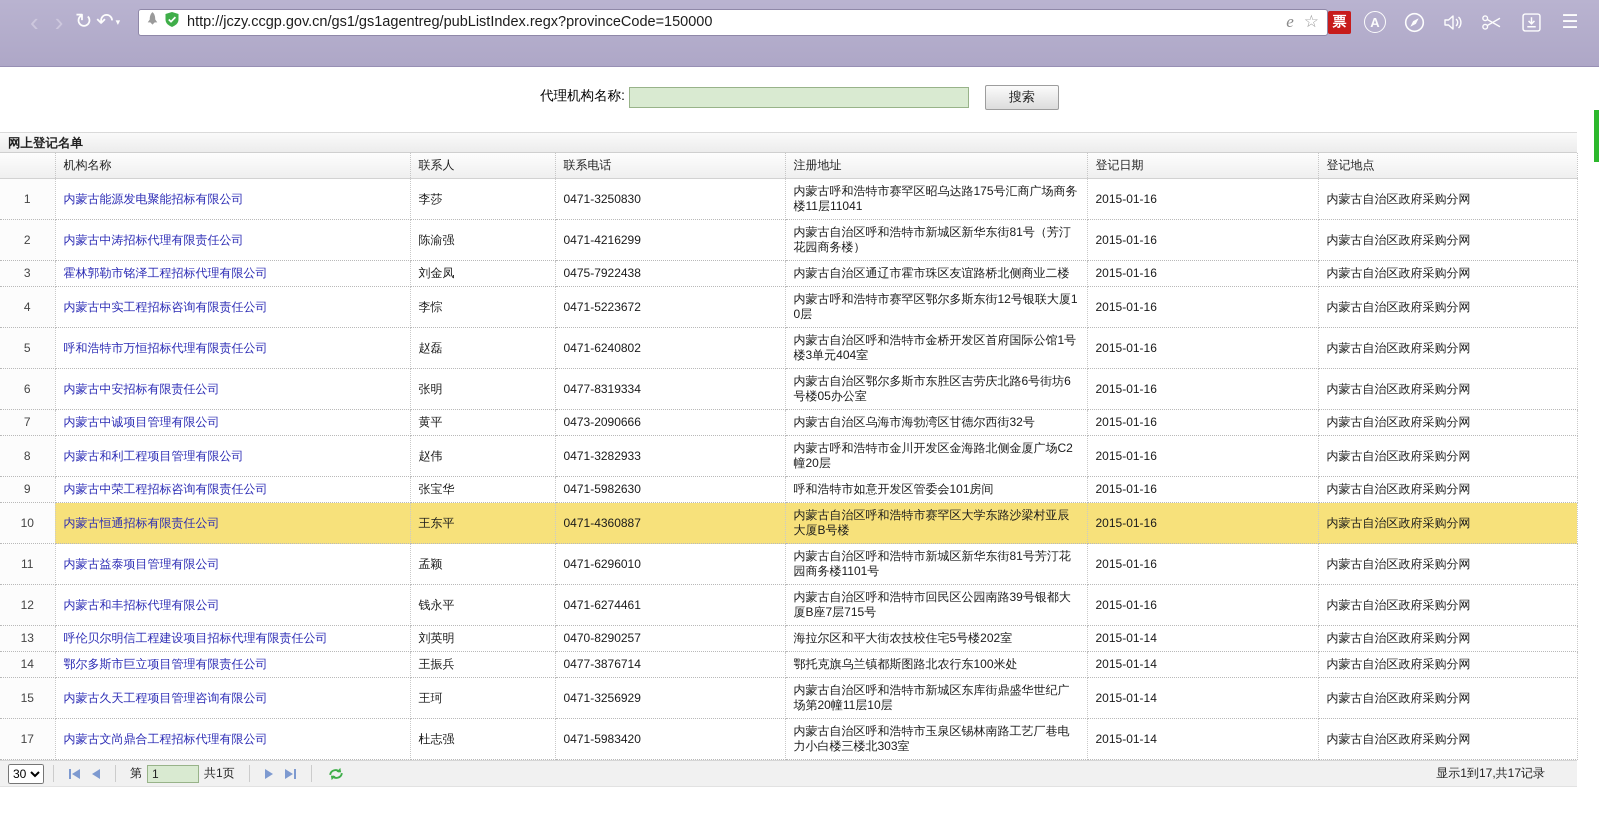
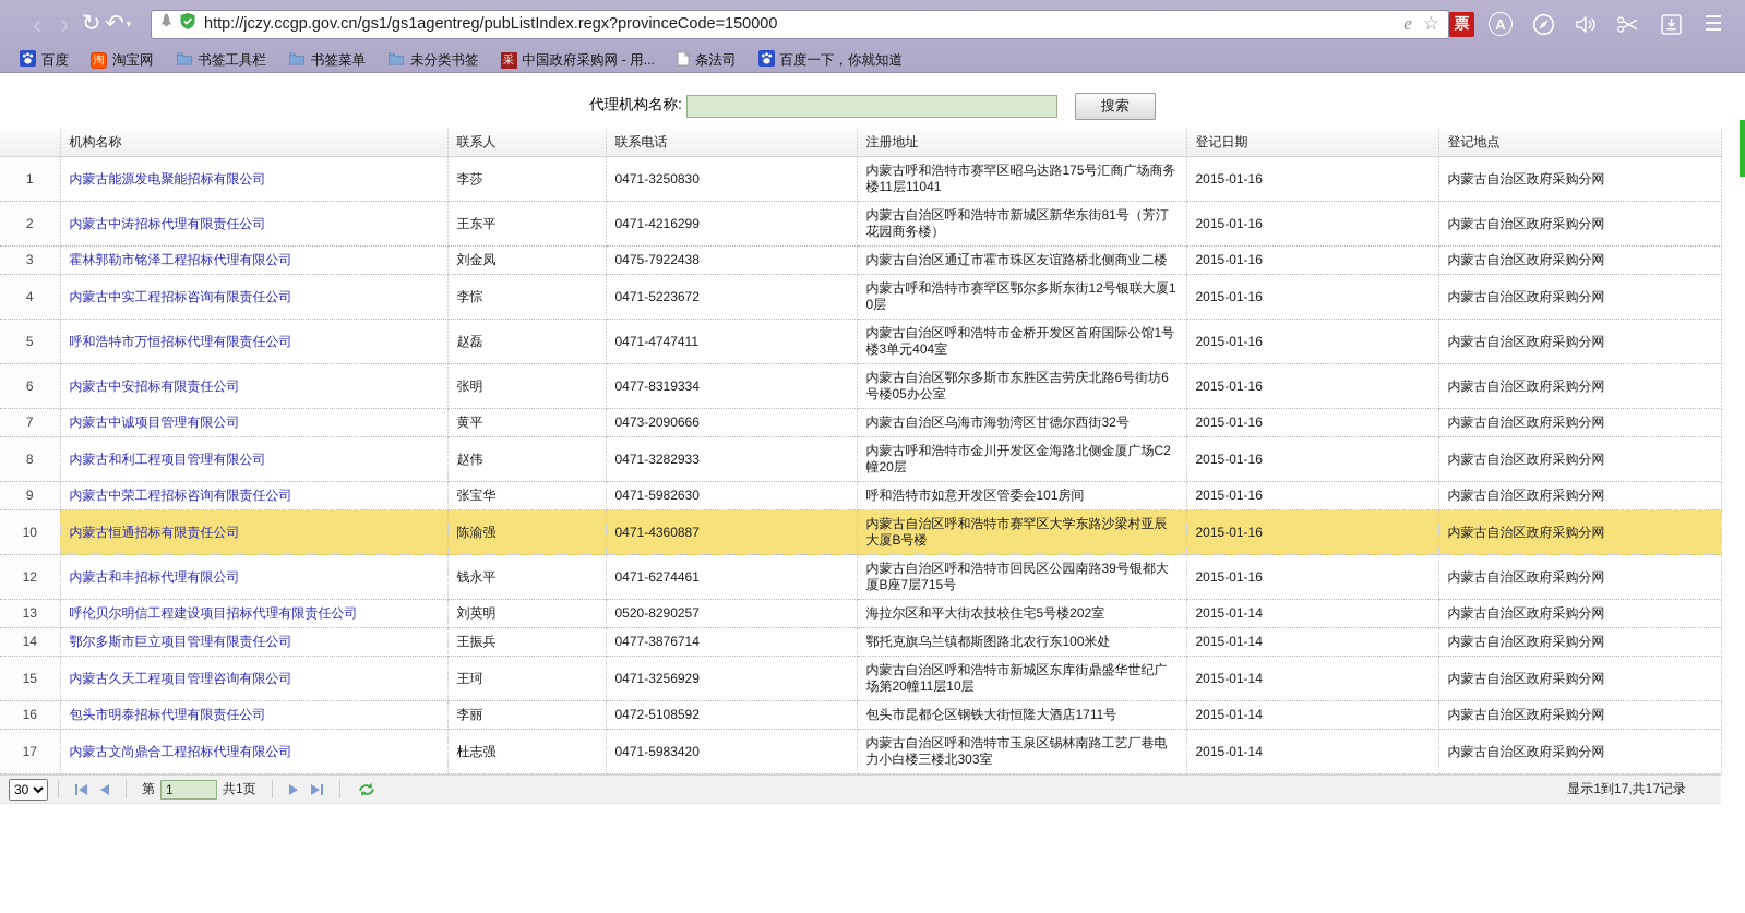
  ‹
  ›
  ↻
  ↶
  ▾
  http://jczy.ccgp.gov.cn/gs1/gs1agentreg/pubListIndex.regx?provinceCode=150000
  e
  ☆
  票
  A
  ☰
+ 百度
+ 淘
+ 淘宝网
+ 书签工具栏
+ 书签菜单
+ 未分类书签
+ 采
+ 中国政府采购网 - 用...
+ 条法司
+ 百度一下，你就知道
  代理机构名称:
  搜索
- 网上登记名单
  	机构名称	联系人	联系电话	注册地址	登记日期	登记地点
  1	内蒙古能源发电聚能招标有限公司	李莎	0471-3250830	内蒙古呼和浩特市赛罕区昭乌达路175号汇商广场商务楼11层11041	2015-01-16	内蒙古自治区政府采购分网
- 2	内蒙古中涛招标代理有限责任公司	陈渝强	0471-4216299	内蒙古自治区呼和浩特市新城区新华东街81号（芳汀花园商务楼）	2015-01-16	内蒙古自治区政府采购分网
+ 2	内蒙古中涛招标代理有限责任公司	王东平	0471-4216299	内蒙古自治区呼和浩特市新城区新华东街81号（芳汀花园商务楼）	2015-01-16	内蒙古自治区政府采购分网
  3	霍林郭勒市铭泽工程招标代理有限公司	刘金凤	0475-7922438	内蒙古自治区通辽市霍市珠区友谊路桥北侧商业二楼	2015-01-16	内蒙古自治区政府采购分网
  4	内蒙古中实工程招标咨询有限责任公司	李悰	0471-5223672	内蒙古呼和浩特市赛罕区鄂尔多斯东街12号银联大厦10层	2015-01-16	内蒙古自治区政府采购分网
- 5	呼和浩特市万恒招标代理有限责任公司	赵磊	0471-6240802	内蒙古自治区呼和浩特市金桥开发区首府国际公馆1号楼3单元404室	2015-01-16	内蒙古自治区政府采购分网
+ 5	呼和浩特市万恒招标代理有限责任公司	赵磊	0471-4747411	内蒙古自治区呼和浩特市金桥开发区首府国际公馆1号楼3单元404室	2015-01-16	内蒙古自治区政府采购分网
  6	内蒙古中安招标有限责任公司	张明	0477-8319334	内蒙古自治区鄂尔多斯市东胜区吉劳庆北路6号街坊6号楼05办公室	2015-01-16	内蒙古自治区政府采购分网
  7	内蒙古中诚项目管理有限公司	黄平	0473-2090666	内蒙古自治区乌海市海勃湾区甘德尔西街32号	2015-01-16	内蒙古自治区政府采购分网
  8	内蒙古和利工程项目管理有限公司	赵伟	0471-3282933	内蒙古呼和浩特市金川开发区金海路北侧金厦广场C2幢20层	2015-01-16	内蒙古自治区政府采购分网
  9	内蒙古中荣工程招标咨询有限责任公司	张宝华	0471-5982630	呼和浩特市如意开发区管委会101房间	2015-01-16	内蒙古自治区政府采购分网
- 10	内蒙古恒通招标有限责任公司	王东平	0471-4360887	内蒙古自治区呼和浩特市赛罕区大学东路沙梁村亚辰大厦B号楼	2015-01-16	内蒙古自治区政府采购分网
+ 10	内蒙古恒通招标有限责任公司	陈渝强	0471-4360887	内蒙古自治区呼和浩特市赛罕区大学东路沙梁村亚辰大厦B号楼	2015-01-16	内蒙古自治区政府采购分网
- 11	内蒙古益泰项目管理有限公司	孟颖	0471-6296010	内蒙古自治区呼和浩特市新城区新华东街81号芳汀花园商务楼1101号	2015-01-16	内蒙古自治区政府采购分网
  12	内蒙古和丰招标代理有限公司	钱永平	0471-6274461	内蒙古自治区呼和浩特市回民区公园南路39号银都大厦B座7层715号	2015-01-16	内蒙古自治区政府采购分网
- 13	呼伦贝尔明信工程建设项目招标代理有限责任公司	刘英明	0470-8290257	海拉尔区和平大街农技校住宅5号楼202室	2015-01-14	内蒙古自治区政府采购分网
+ 13	呼伦贝尔明信工程建设项目招标代理有限责任公司	刘英明	0520-8290257	海拉尔区和平大街农技校住宅5号楼202室	2015-01-14	内蒙古自治区政府采购分网
  14	鄂尔多斯市巨立项目管理有限责任公司	王振兵	0477-3876714	鄂托克旗乌兰镇都斯图路北农行东100米处	2015-01-14	内蒙古自治区政府采购分网
  15	内蒙古久天工程项目管理咨询有限公司	王珂	0471-3256929	内蒙古自治区呼和浩特市新城区东库街鼎盛华世纪广场第20幢11层10层	2015-01-14	内蒙古自治区政府采购分网
+ 16	包头市明泰招标代理有限责任公司	李丽	0472-5108592	包头市昆都仑区钢铁大街恒隆大酒店1711号	2015-01-14	内蒙古自治区政府采购分网
  17	内蒙古文尚鼎合工程招标代理有限公司	杜志强	0471-5983420	内蒙古自治区呼和浩特市玉泉区锡林南路工艺厂巷电力小白楼三楼北303室	2015-01-14	内蒙古自治区政府采购分网
  30
  第
  1
  共1页
  显示1到17,共17记录
